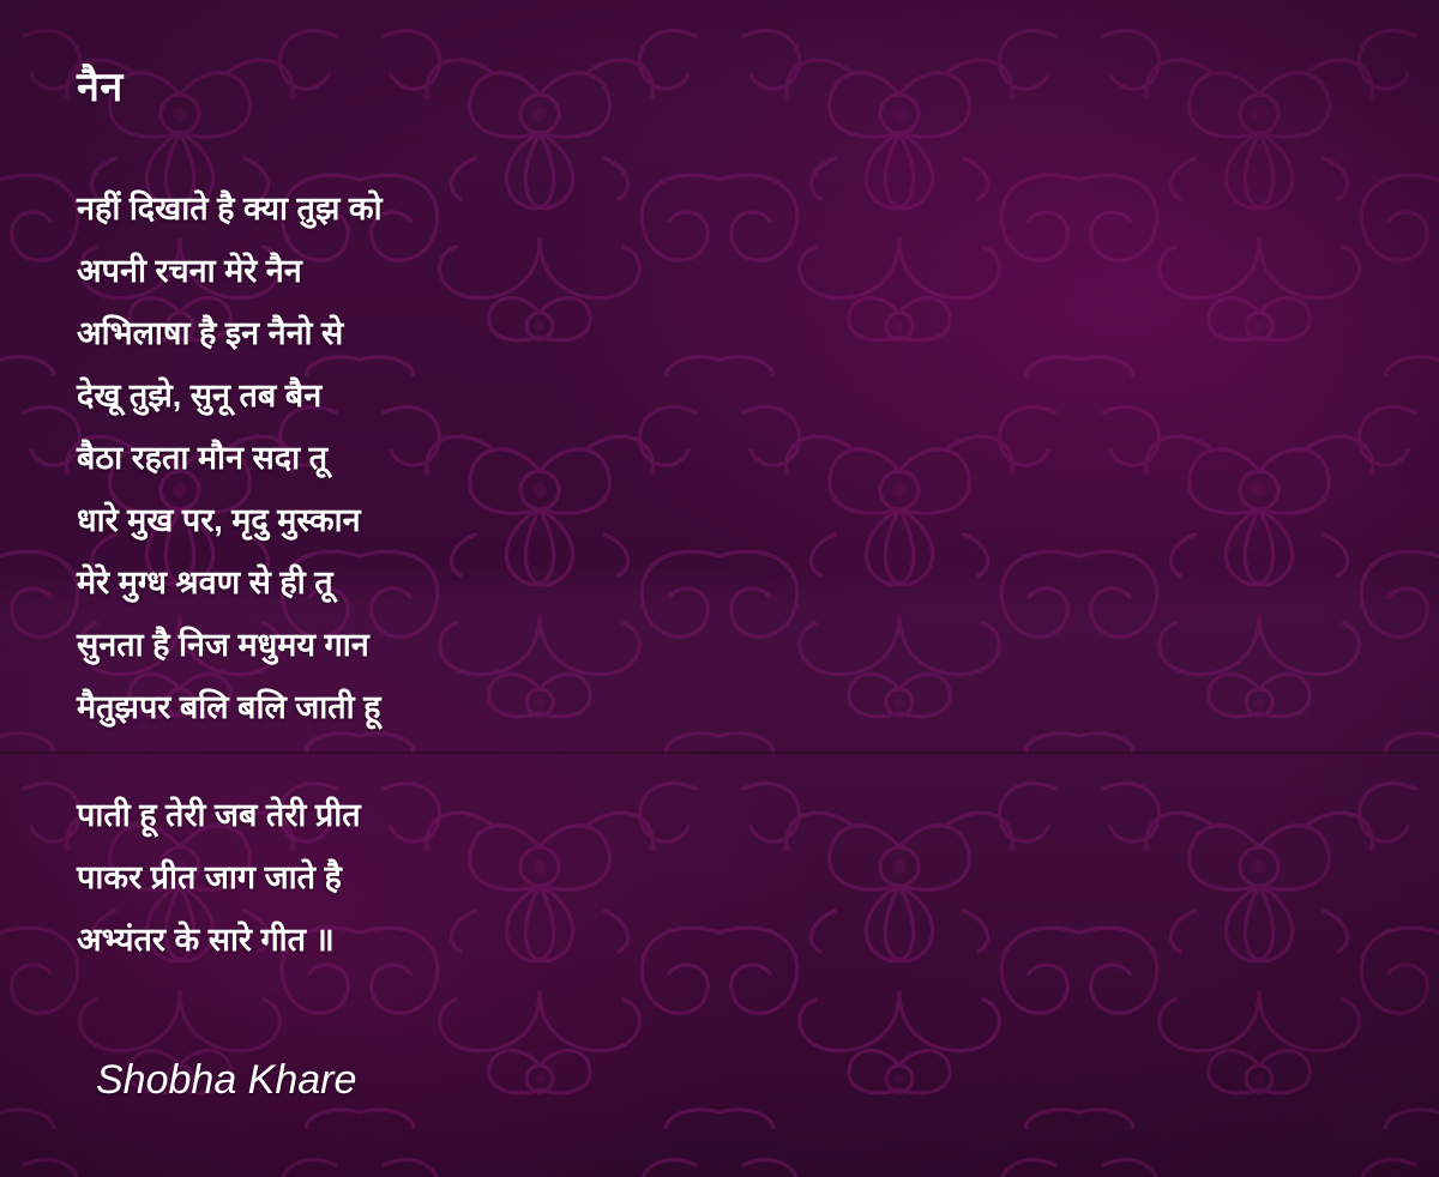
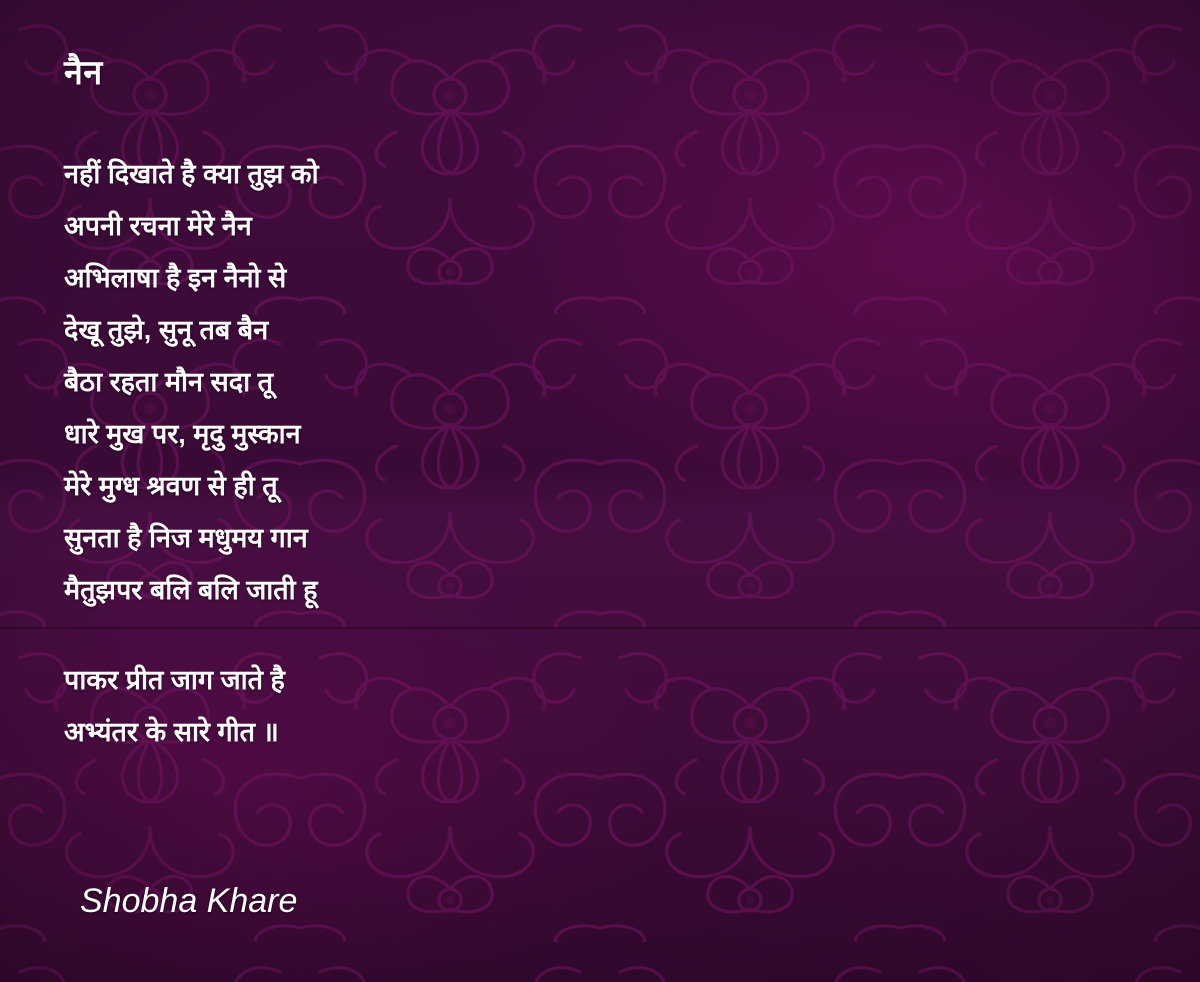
  नैन
  नहीं दिखाते है क्या तुझ को
  अपनी रचना मेरे नैन
  अभिलाषा है इन नैनो से
  देखू तुझे, सुनू तब बैन
  बैठा रहता मौन सदा तू
  धारे मुख पर, मृदु मुस्कान
  मेरे मुग्ध श्रवण से ही तू
  सुनता है निज मधुमय गान
  मैतुझपर बलि बलि जाती हू
- पाती हू तेरी जब तेरी प्रीत
  पाकर प्रीत जाग जाते है
  अभ्यंतर के सारे गीत ॥
  Shobha Khare
